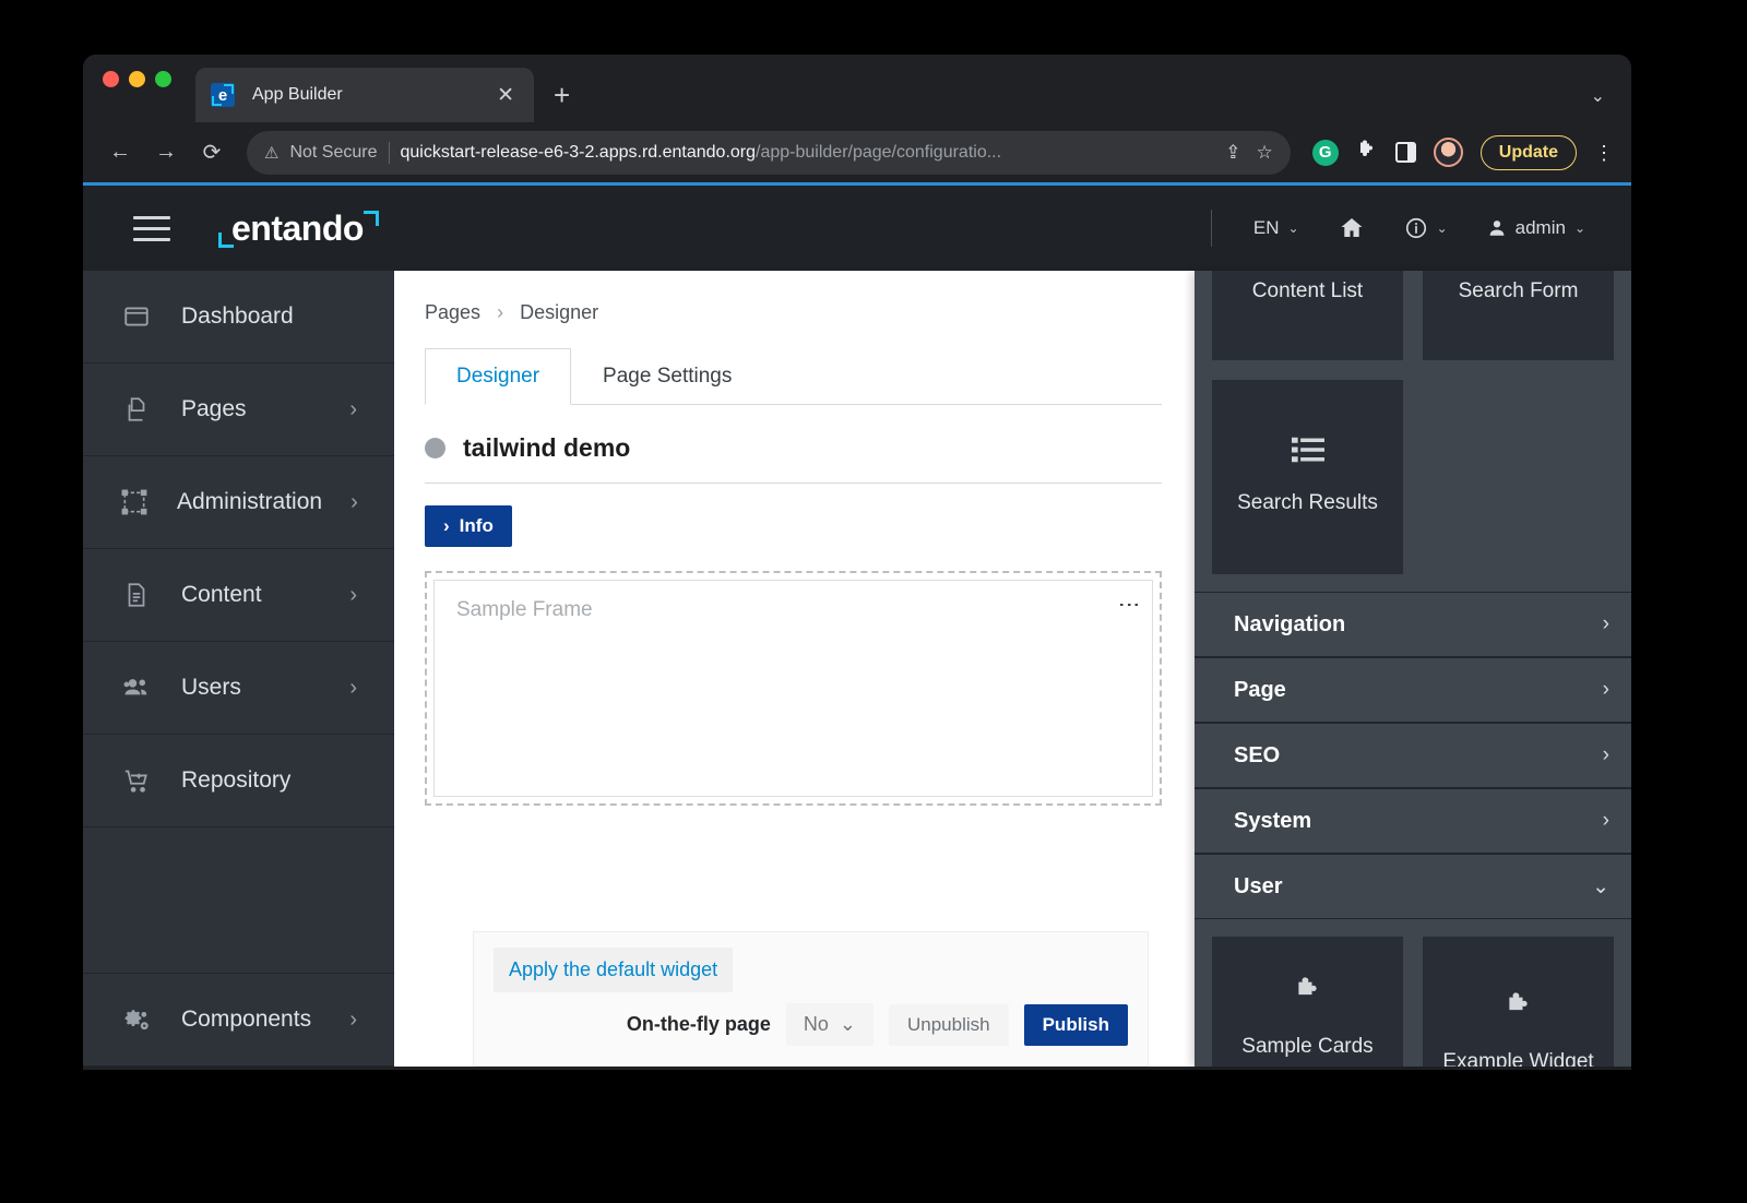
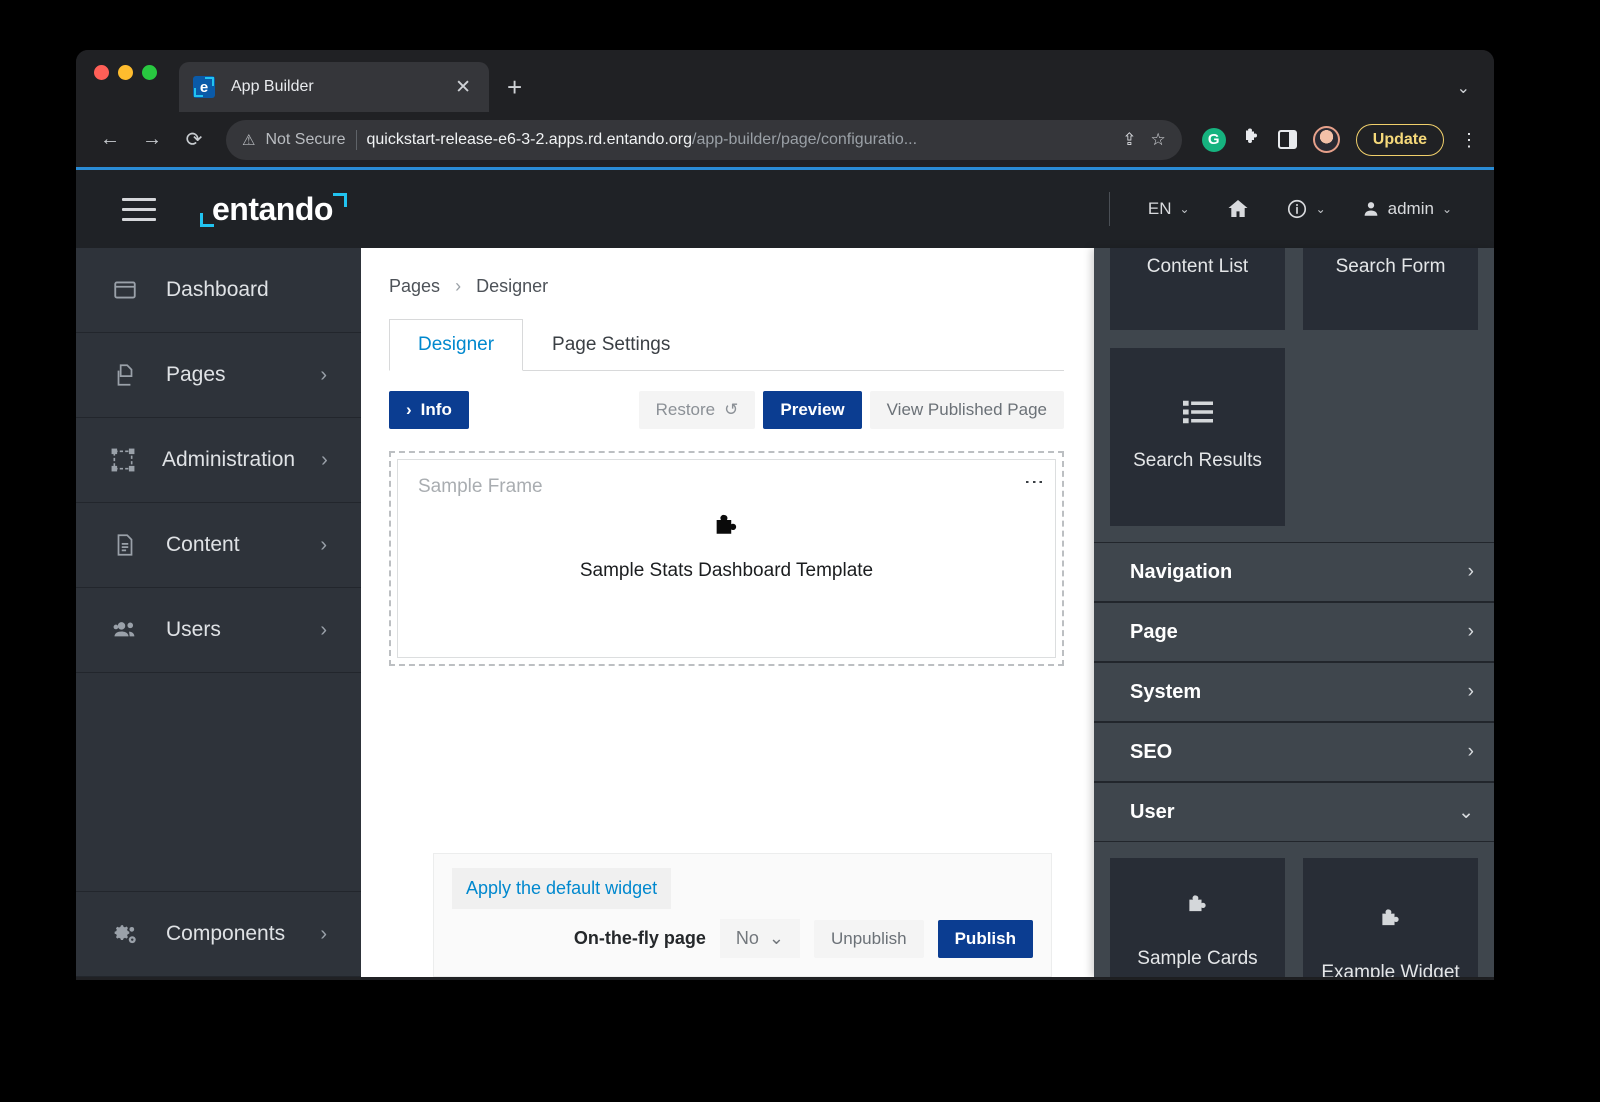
  e
  App Builder
  ✕
  +
  ⌄
  ←
  →
  ⟳
  ⚠
  Not Secure
  quickstart-release-e6-3-2.apps.rd.entando.org/app-builder/page/configuratio...
  ⇪
  ☆
  G
  Update
  ⋮
  entando
  EN
  ⌄
  ⌄
  admin
  ⌄
  Dashboard
  Pages
  ›
  Administration
  ›
  Content
  ›
  Users
  ›
- Repository
  Components
  ›
  Pages › Designer
  Designer
  Page Settings
- tailwind demo
  ›
  Info
+ Restore
+ ↺
+ Preview
+ View Published Page
  Sample Frame
+ Sample Stats Dashboard Template
  Apply the default widget
  On-the-fly page
  No
  ⌄
  Unpublish
  Publish
  Content List
  Search Form
  Search Results
  Navigation
  ›
  Page
  ›
- SEO
+ System
  ›
- System
+ SEO
  ›
  User
  ⌄
  Example Widget
